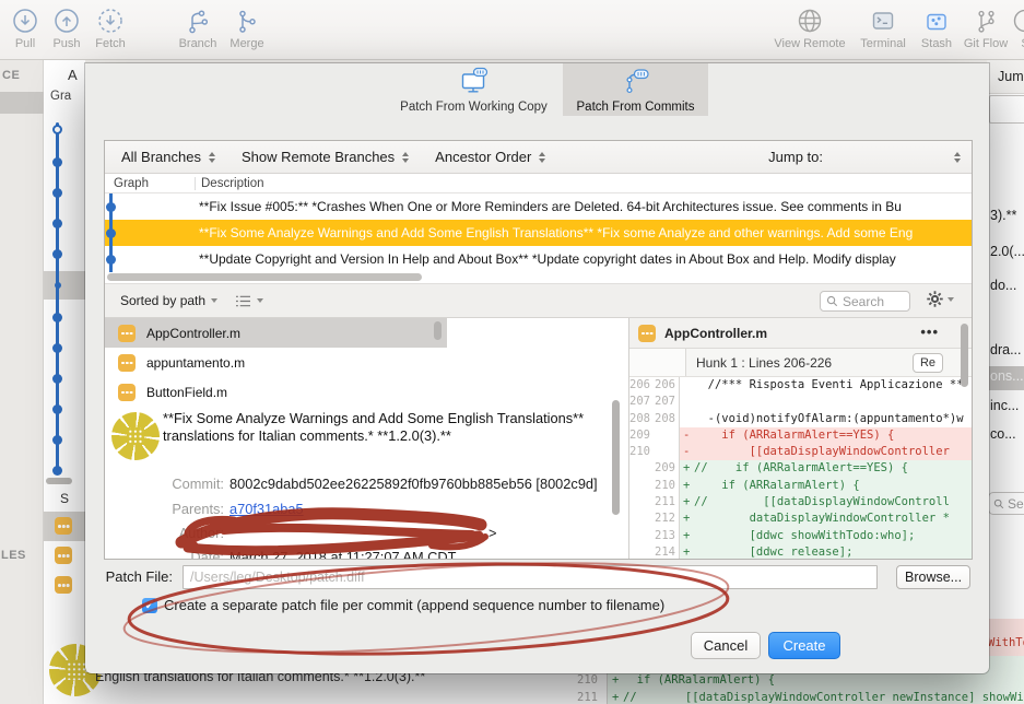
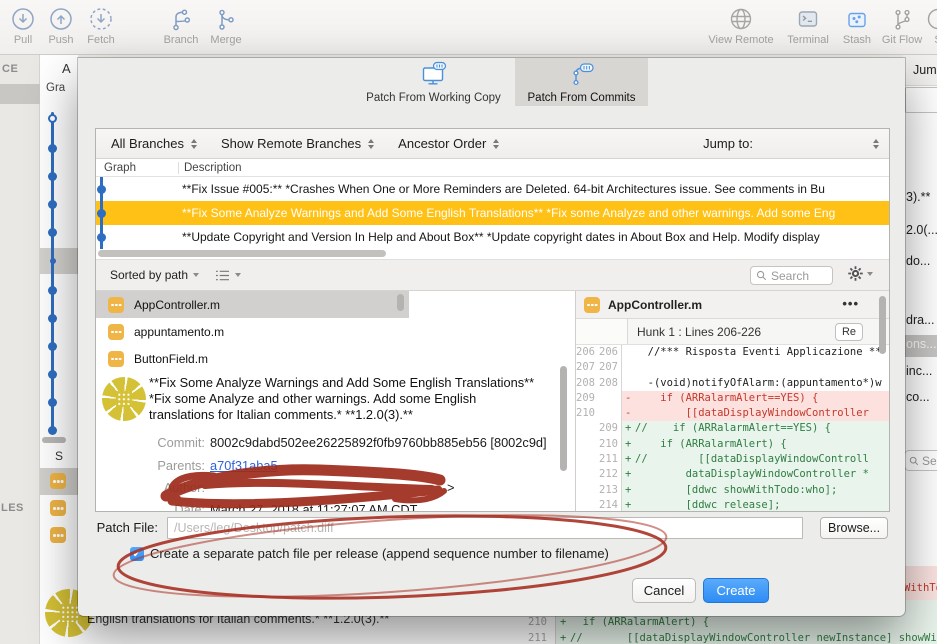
  Pull
  Push
  Fetch
  Branch
  Merge
  View Remote
  Terminal
  Stash
  Git Flow
  CE
  LES
  A
  Gra
  S
  Jum
  3).**
  2.0(...
  do...
  dra...
  ons...
  inc...
  co...
  WithT
  English translations for Italian comments.* **1.2.0(3).**
  210
  +
  if (ARRalarmAlert) {
  211
  +
  // [[dataDisplayWindowController newInstance] showWi
  Patch From Working Copy
  Patch From Commits
  All Branches
  Show Remote Branches
  Ancestor Order
  Jump to:
  Graph
  Description
  **Fix Issue #005:** *Crashes When One or More Reminders are Deleted. 64-bit Architectures issue. See comments in Bu
  **Fix Some Analyze Warnings and Add Some English Translations** *Fix some Analyze and other warnings. Add some Eng
  **Update Copyright and Version In Help and About Box** *Update copyright dates in About Box and Help. Modify display
  Sorted by path
  Search
  AppController.m
  appuntamento.m
  ButtonField.m
  **Fix Some Analyze Warnings and Add Some English Translations**
+ *Fix some Analyze and other warnings. Add some English
  translations for Italian comments.* **1.2.0(3).**
  Commit:
  8002c9dabd502ee26225892f0fb9760bb885eb56 [8002c9d]
  Parents:
  a70f31aba
  >
  Date:
  March 27, 2018 at 11:27:07 AM CDT
  AppController.m
  •••
  Hunk 1 : Lines 206-226
  Re
  206
  206
  //*** Risposta Eventi Applicazione *
  207
  207
  208
  208
  -(void)notifyOfAlarm:(appuntamento*)w
  209
  -
  if (ARRalarmAlert==YES) {
  210
  -
  [[dataDisplayWindowController
  209
  +
  // if (ARRalarmAlert==YES) {
  210
  +
  if (ARRalarmAlert) {
  211
  +
  // [[dataDisplayWindowControll
  212
  +
  dataDisplayWindowController *
  213
  +
  [ddwc showWithTodo:who];
  214
  +
  [ddwc release];
  Patch File:
  /Users/leg/ktop/patch.diff
  Browse...
  ✓
- Create a separate patch file per commit (append sequence number to filename)
+ Create a separate patch file per release (append sequence number to filename)
  Cancel
  Create
